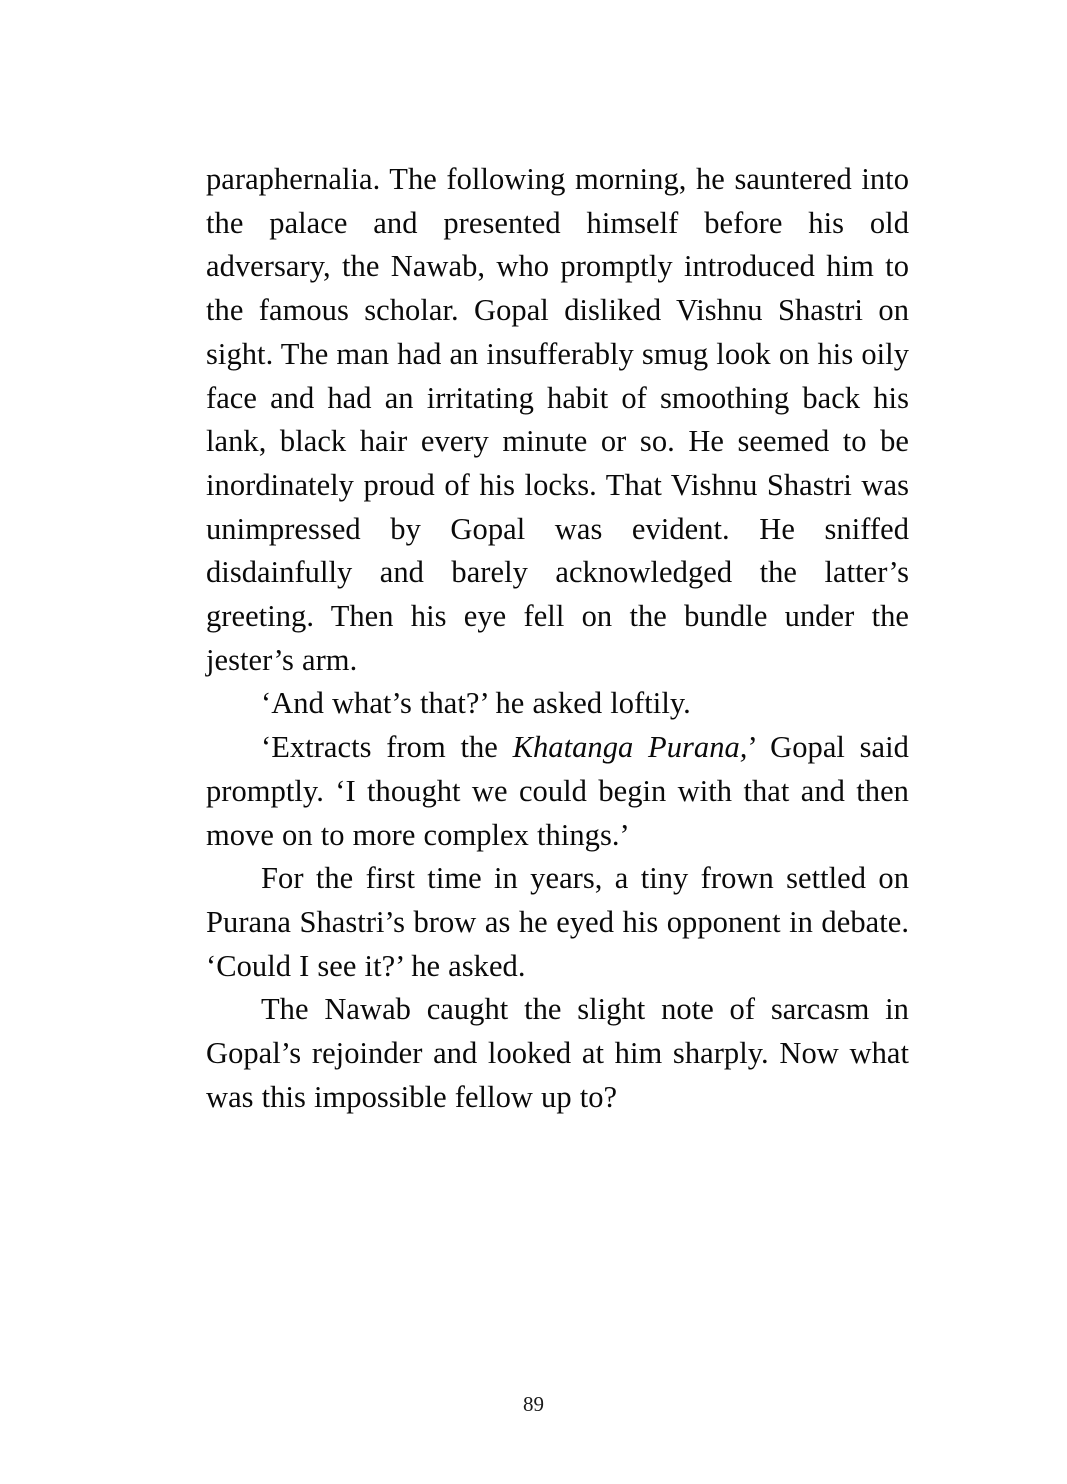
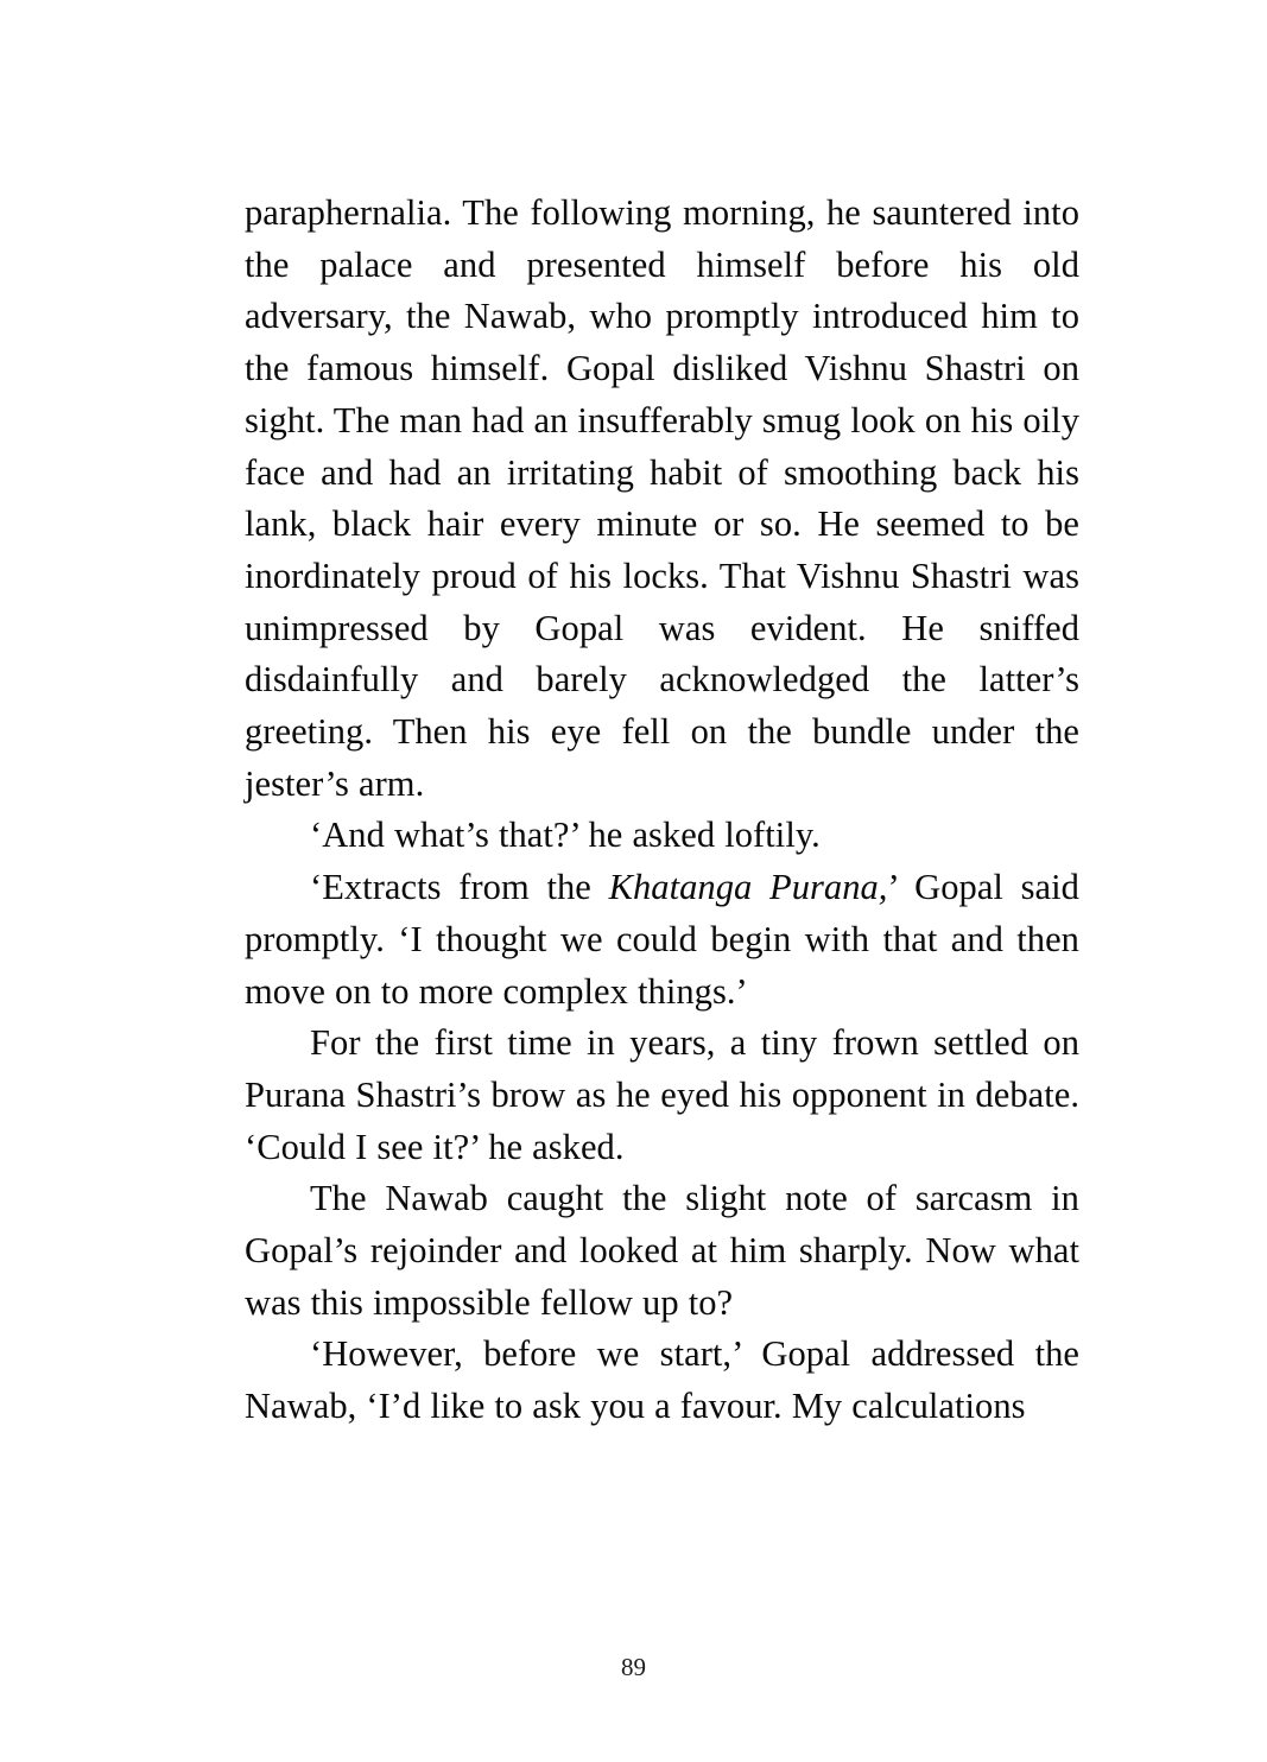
- paraphernalia. The following morning, he sauntered into the palace and presented himself before his old adversary, the Nawab, who promptly introduced him to the famous scholar. Gopal disliked Vishnu Shastri on sight. The man had an insufferably smug look on his oily face and had an irritating habit of smoothing back his lank, black hair every minute or so. He seemed to be inordinately proud of his locks. That Vishnu Shastri was unimpressed by Gopal was evident. He sniffed disdainfully and barely acknowledged the latter’s greeting. Then his eye fell on the bundle under the jester’s arm.
+ paraphernalia. The following morning, he sauntered into the palace and presented himself before his old adversary, the Nawab, who promptly introduced him to the famous himself. Gopal disliked Vishnu Shastri on sight. The man had an insufferably smug look on his oily face and had an irritating habit of smoothing back his lank, black hair every minute or so. He seemed to be inordinately proud of his locks. That Vishnu Shastri was unimpressed by Gopal was evident. He sniffed disdainfully and barely acknowledged the latter’s greeting. Then his eye fell on the bundle under the jester’s arm.
  ‘And what’s that?’ he asked loftily.
  ‘Extracts from the Khatanga Purana,’ Gopal said promptly. ‘I thought we could begin with that and then move on to more complex things.’
  For the first time in years, a tiny frown settled on Purana Shastri’s brow as he eyed his opponent in debate. ‘Could I see it?’ he asked.
  The Nawab caught the slight note of sarcasm in Gopal’s rejoinder and looked at him sharply. Now what was this impossible fellow up to?
+ ‘However, before we start,’ Gopal addressed the Nawab, ‘I’d like to ask you a favour. My calculations
  89
